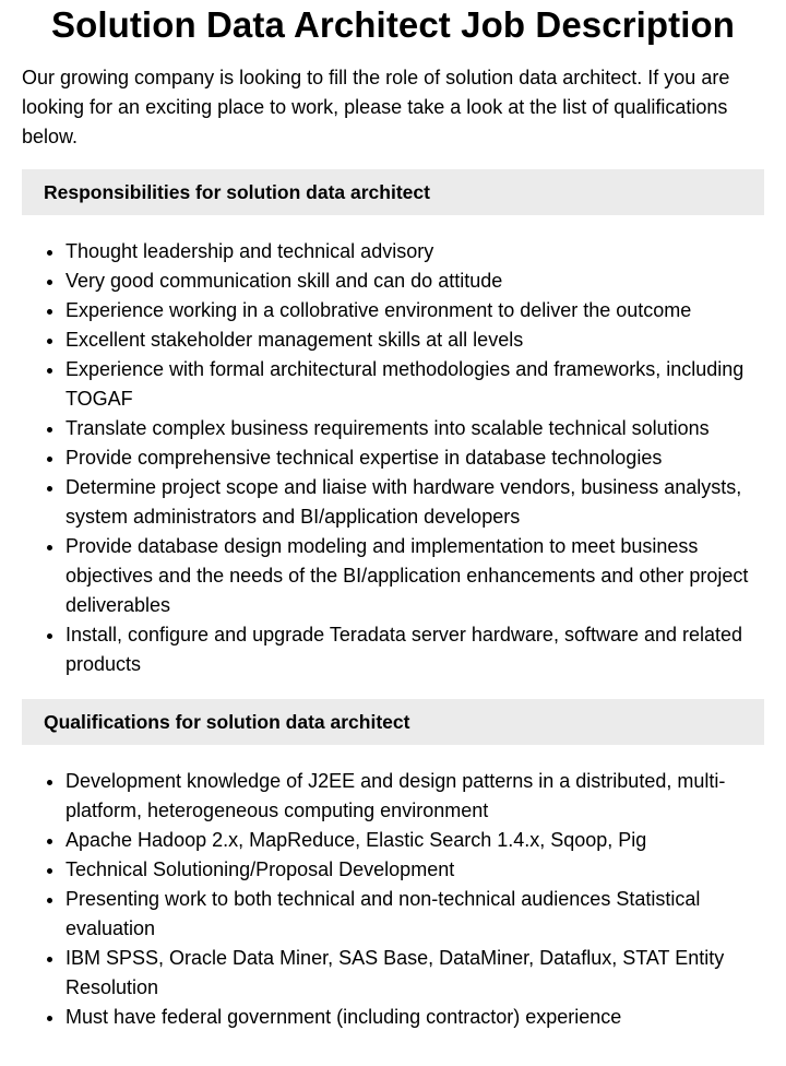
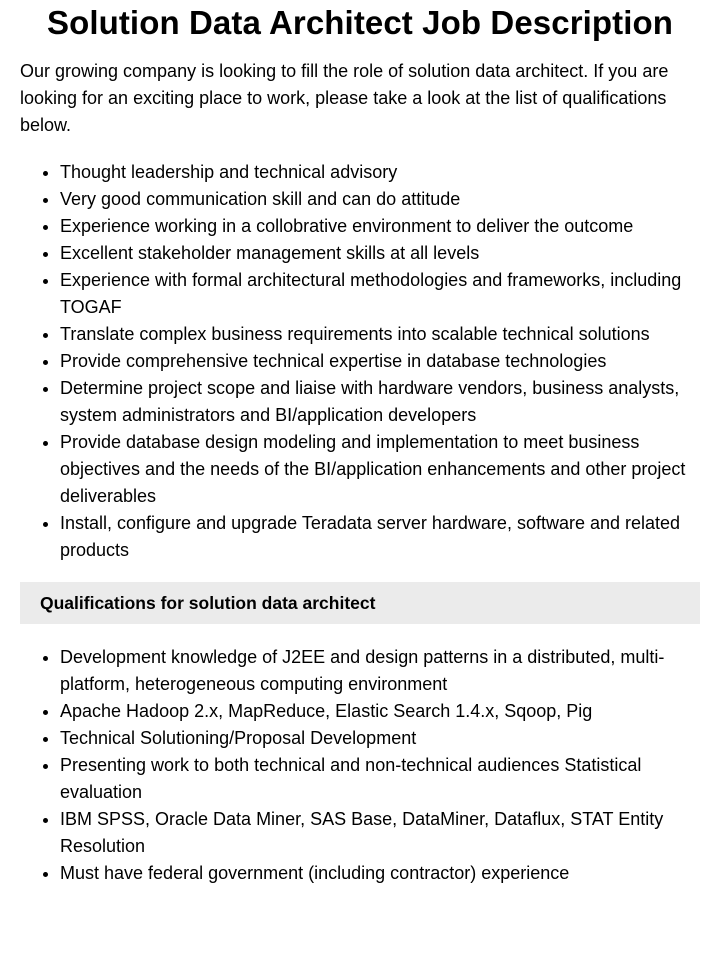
  Solution Data Architect Job Description
  Our growing company is looking to fill the role of solution data architect. If you are looking for an exciting place to work, please take a look at the list of qualifications below.
- Responsibilities for solution data architect
  Thought leadership and technical advisory
  Very good communication skill and can do attitude
  Experience working in a collobrative environment to deliver the outcome
  Excellent stakeholder management skills at all levels
  Experience with formal architectural methodologies and frameworks, including TOGAF
  Translate complex business requirements into scalable technical solutions
  Provide comprehensive technical expertise in database technologies
  Determine project scope and liaise with hardware vendors, business analysts, system administrators and BI/application developers
  Provide database design modeling and implementation to meet business objectives and the needs of the BI/application enhancements and other project deliverables
  Install, configure and upgrade Teradata server hardware, software and related products
  Qualifications for solution data architect
  Development knowledge of J2EE and design patterns in a distributed, multi-platform, heterogeneous computing environment
  Apache Hadoop 2.x, MapReduce, Elastic Search 1.4.x, Sqoop, Pig
  Technical Solutioning/Proposal Development
  Presenting work to both technical and non-technical audiences Statistical evaluation
  IBM SPSS, Oracle Data Miner, SAS Base, DataMiner, Dataflux, STAT Entity Resolution
  Must have federal government (including contractor) experience
